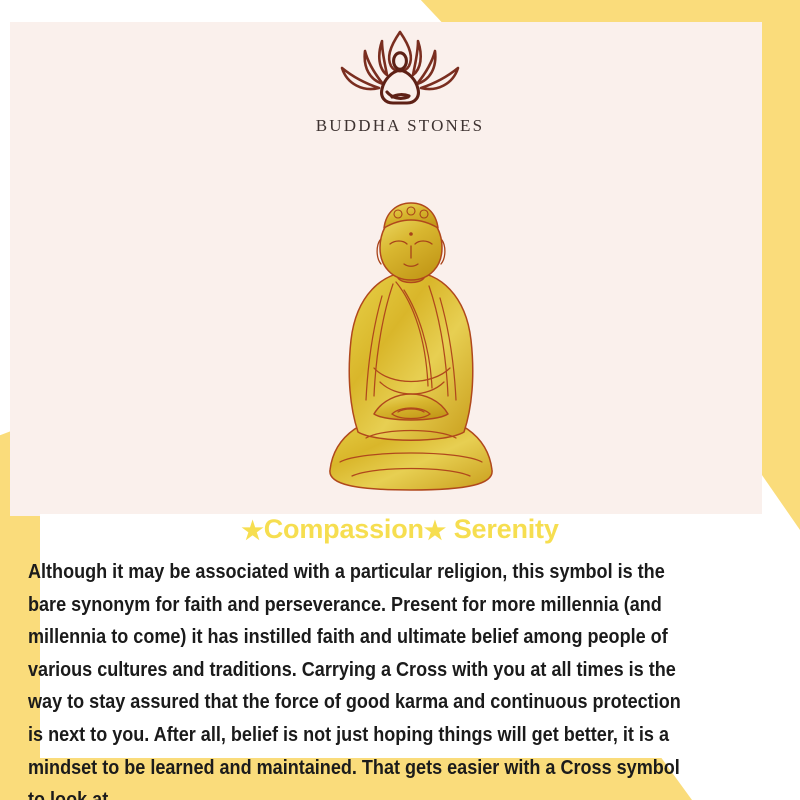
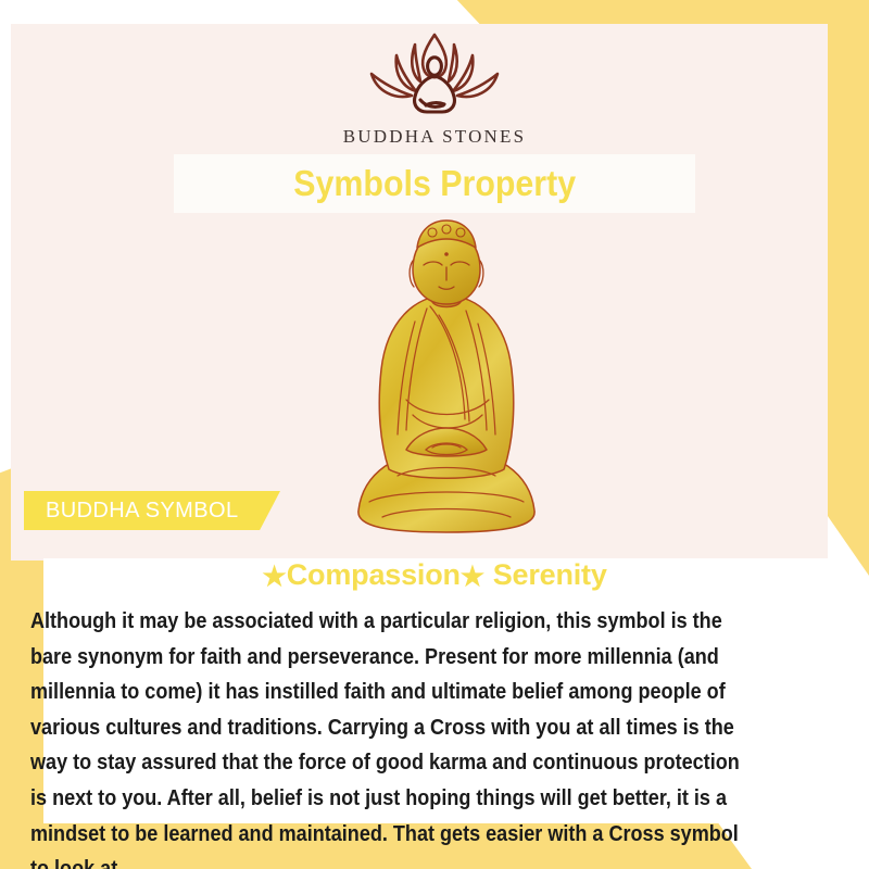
  BUDDHA STONES
+ Symbols Property
+ BUDDHA SYMBOL
  ★Compassion★ Serenity
  Although it may be associated with a particular religion, this symbol is the bare synonym for faith and perseverance. Present for more millennia (and millennia to come) it has instilled faith and ultimate belief among people of various cultures and traditions. Carrying a Cross with you at all times is the way to stay assured that the force of good karma and continuous protection is next to you. After all, belief is not just hoping things will get better, it is a mindset to be learned and maintained. That gets easier with a Cross symbol
